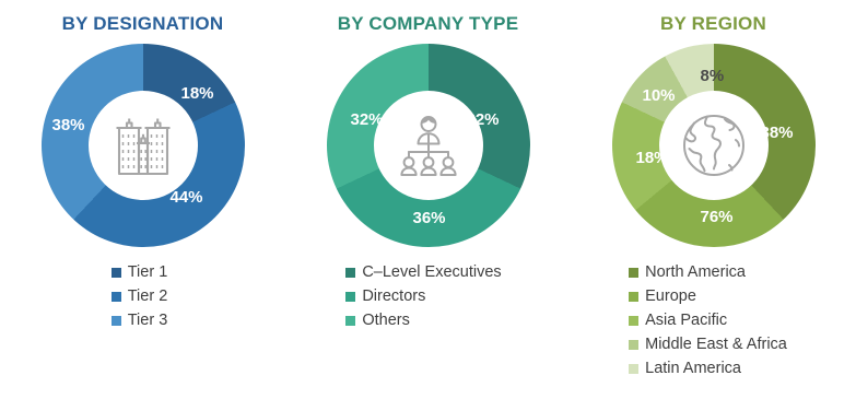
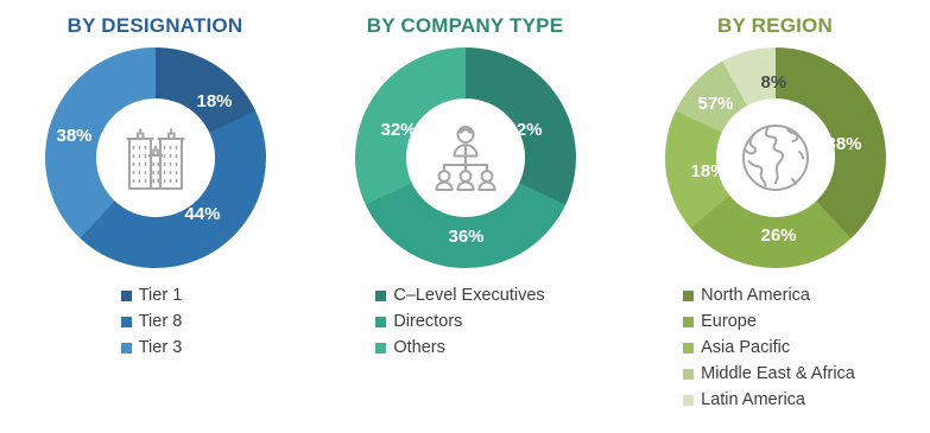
  BY DESIGNATION
  18%
  44%
  38%
  Tier 1
- Tier 2
+ Tier 8
  Tier 3
  BY COMPANY TYPE
  32%
  36%
  32%
  C–Level Executives
  Directors
  Others
  BY REGION
  38%
- 76%
+ 26%
  18%
- 10%
+ 57%
  8%
  North America
  Europe
  Asia Pacific
  Middle East & Africa
  Latin America
